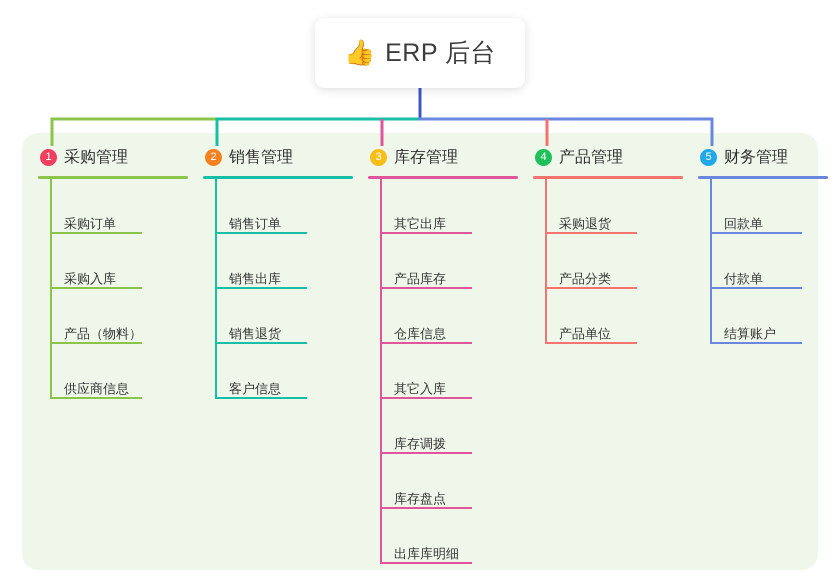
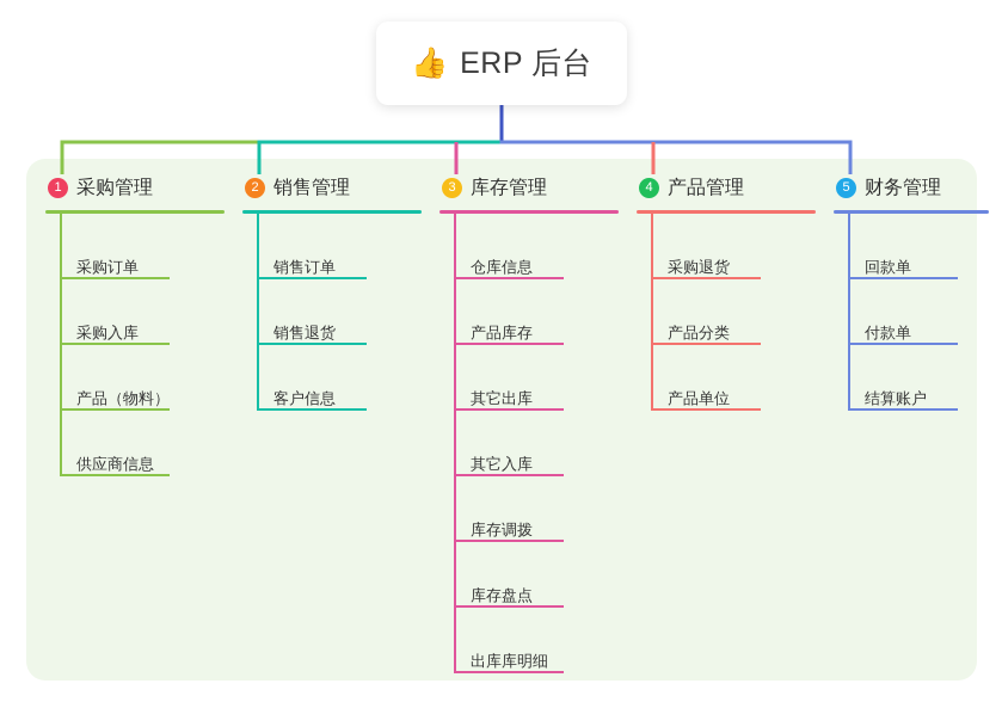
  👍
  ERP 后台
  1
  采购管理
  采购订单
  采购入库
  产品（物料）
  供应商信息
  2
  销售管理
  销售订单
- 销售出库
  销售退货
  客户信息
  3
  库存管理
- 其它出库
+ 仓库信息
  产品库存
- 仓库信息
+ 其它出库
  其它入库
  库存调拨
  库存盘点
  出库库明细
  4
  产品管理
  采购退货
  产品分类
  产品单位
  5
  财务管理
  回款单
  付款单
  结算账户
